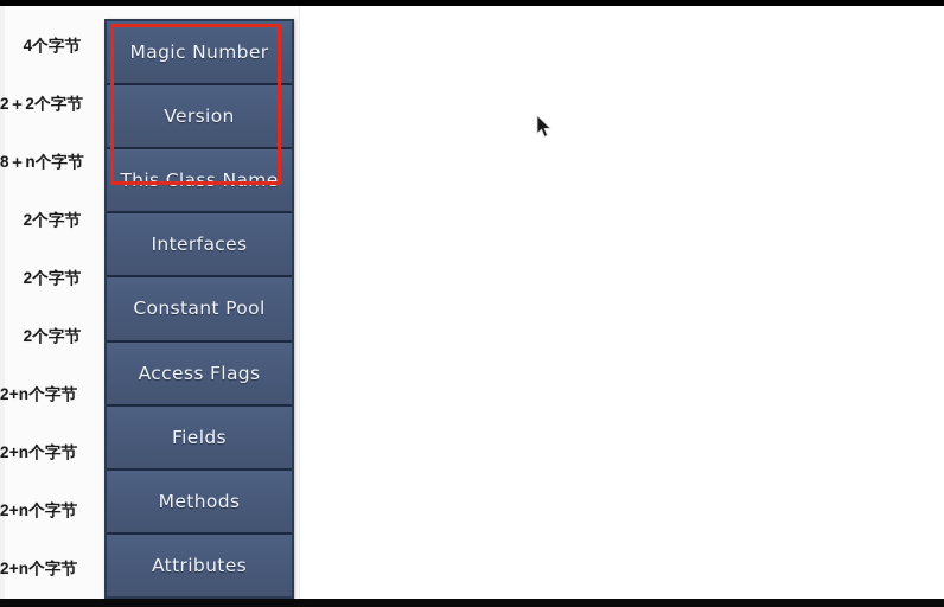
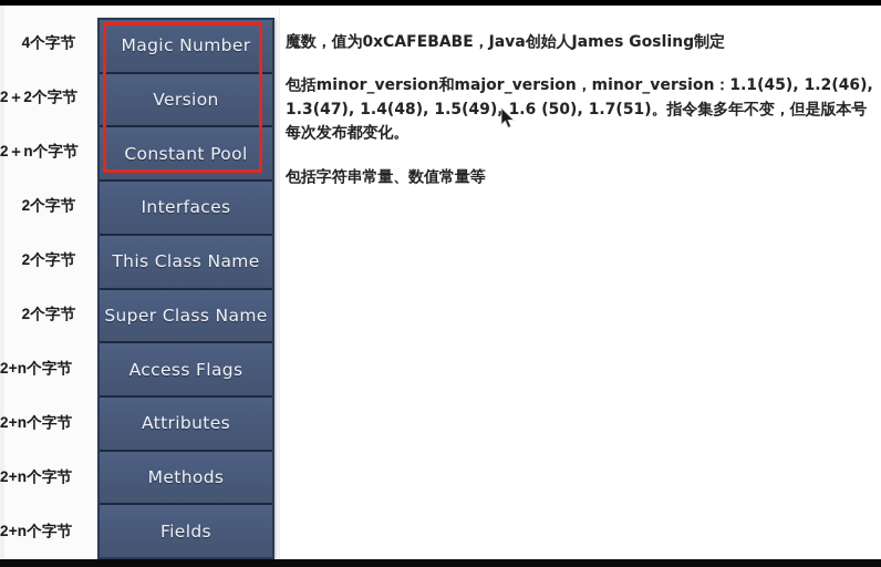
  4个字节
  2＋2个字节
- 8＋n个字节
+ 2＋n个字节
  2个字节
  2个字节
  2个字节
  2+n个字节
  2+n个字节
  2+n个字节
  2+n个字节
  Magic Number
  Version
- This Class Name
+ Constant Pool
  Interfaces
- Constant Pool
+ This Class Name
+ Super Class Name
  Access Flags
- Fields
+ Attributes
  Methods
- Attributes
+ Fields
+ 魔数，值为0xCAFEBABE，Java创始人James Gosling制定
+ 包括minor_version和major_version，minor_version：1.1(45), 1.2(46), 1.3(47), 1.4(48), 1.5(49), 1.6 (50), 1.7(51)。指令集多年不变，但是版本号每次发布都变化。
+ 包括字符串常量、数值常量等
